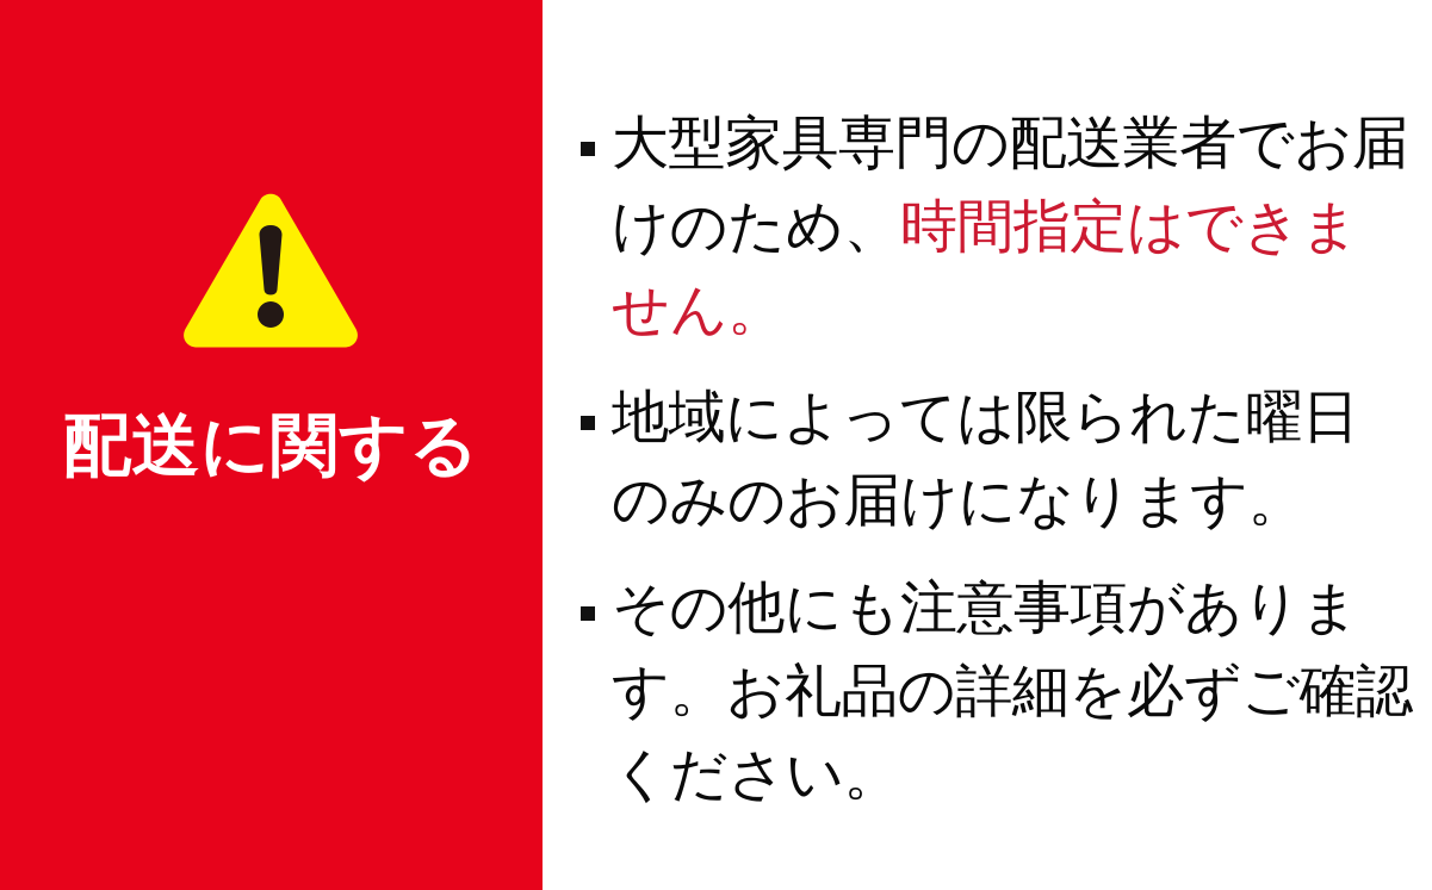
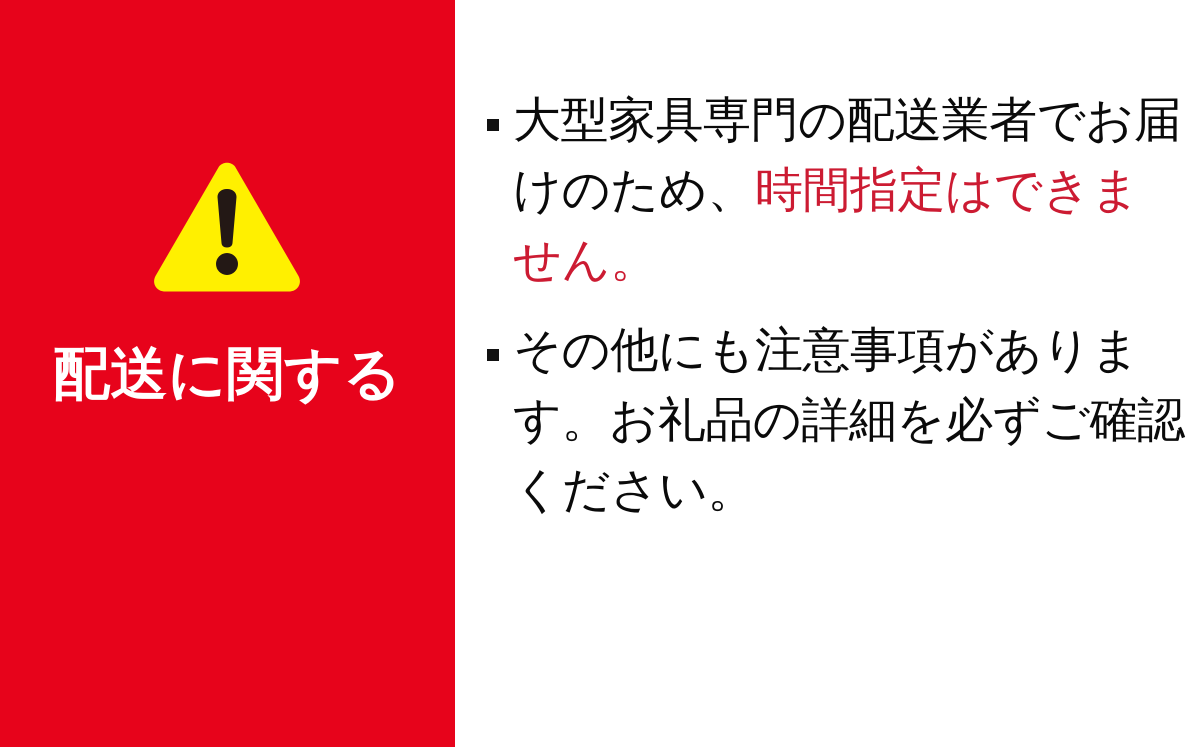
  配送に関する
  大型家具専門の配送業者でお届けのため、時間指定はできません。
- 地域によっては限られた曜日のみのお届けになります。
  その他にも注意事項があります。お礼品の詳細を必ずご確認ください。
